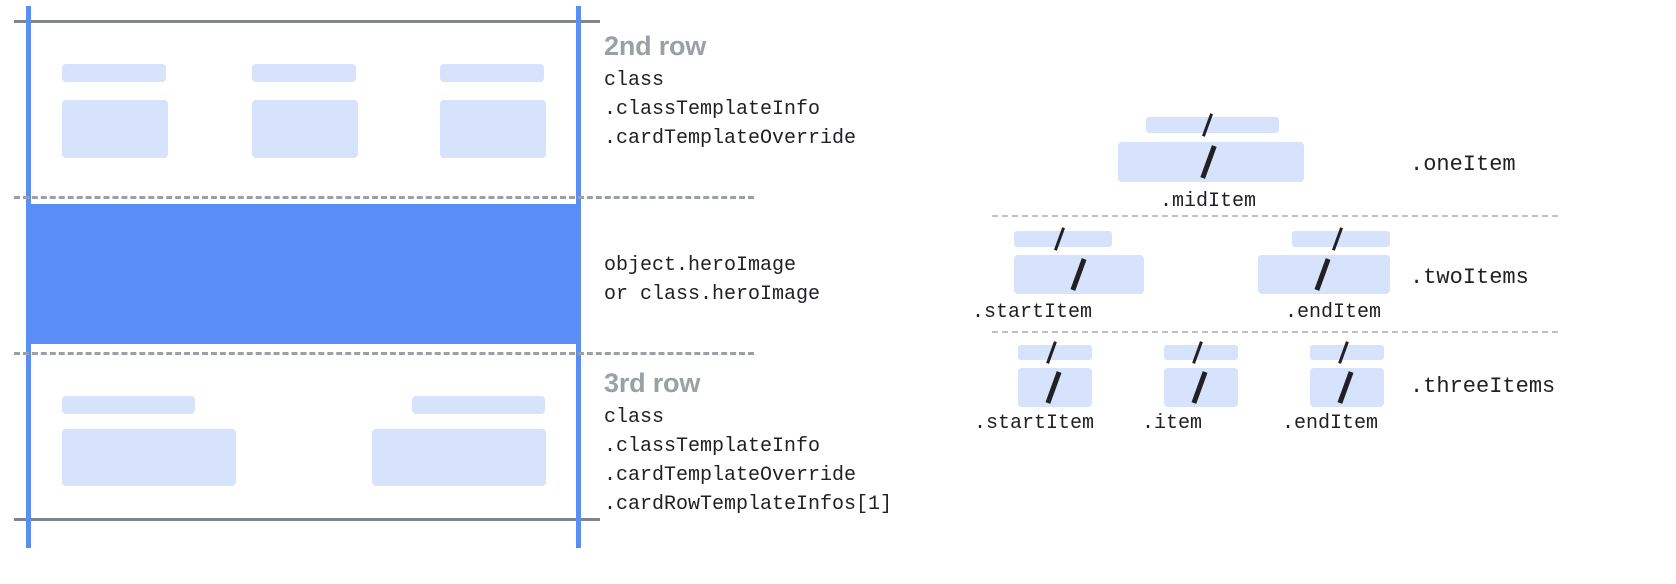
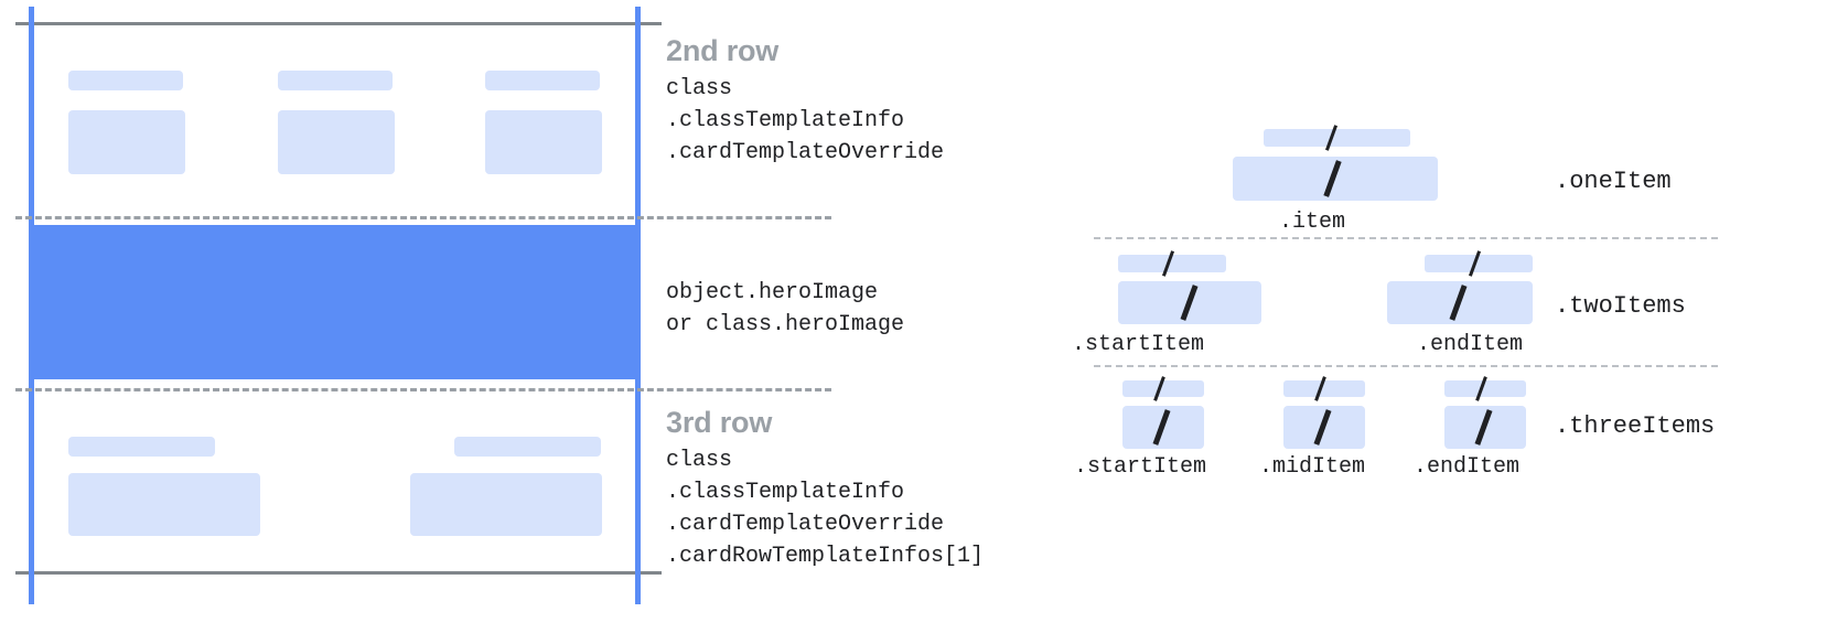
  2nd row
  class
  .classTemplateInfo
  .cardTemplateOverride
  object.heroImage
  or class.heroImage
  3rd row
  class
  .classTemplateInfo
  .cardTemplateOverride
  .cardRowTemplateInfos[1]
- .midItem
+ .item
  .oneItem
  .startItem
  .endItem
  .twoItems
  .startItem
- .item
+ .midItem
  .endItem
  .threeItems
